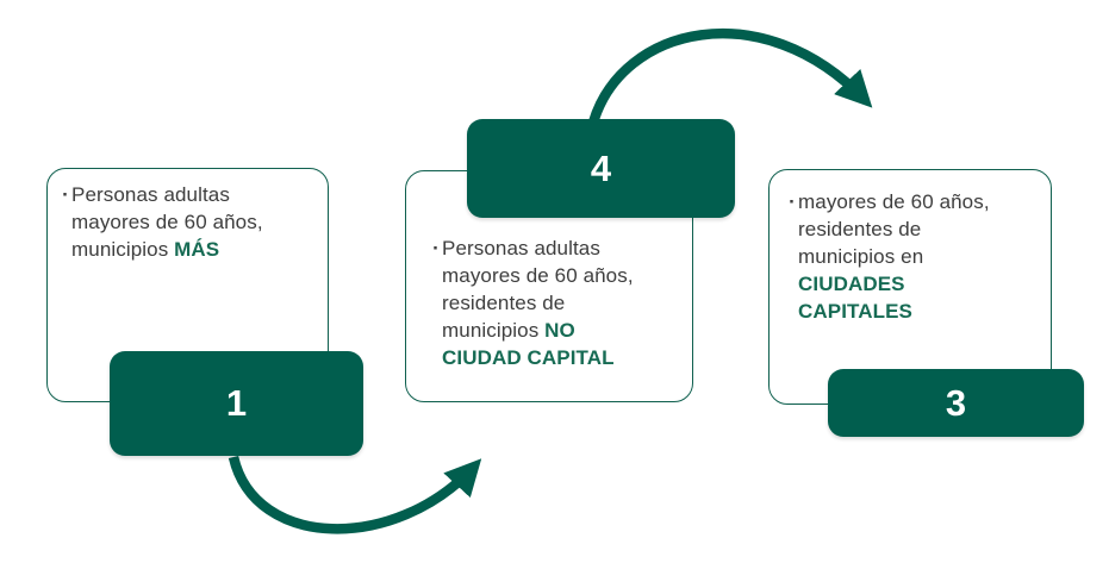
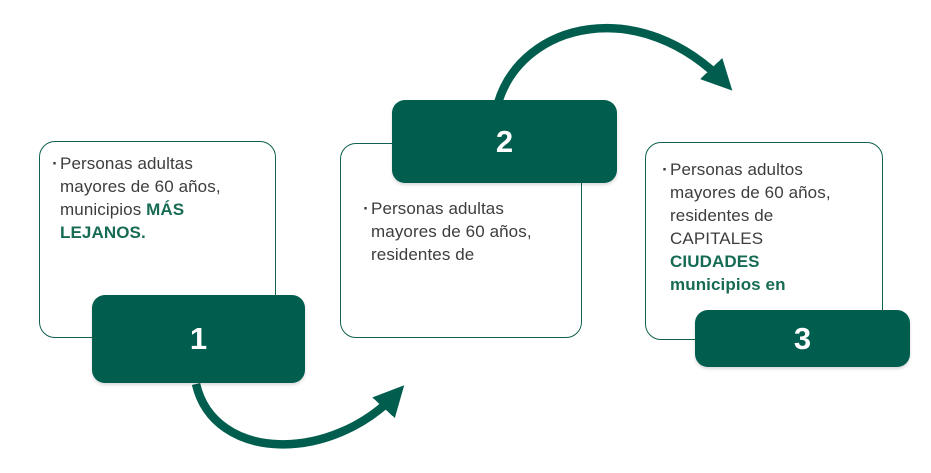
  ·
  Personas adultas
  mayores de 60 años,
  municipios MÁS
+ LEJANOS.
  ·
  Personas adultas
  mayores de 60 años,
  residentes de
- municipios NO
- CIUDAD CAPITAL
  ·
+ Personas adultos
  mayores de 60 años,
  residentes de
- municipios en
+ CAPITALES
  CIUDADES
- CAPITALES
+ municipios en
  1
- 4
+ 2
  3
